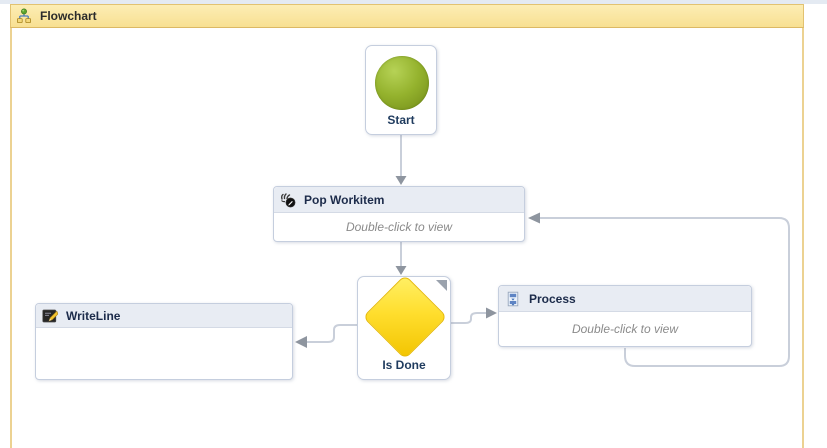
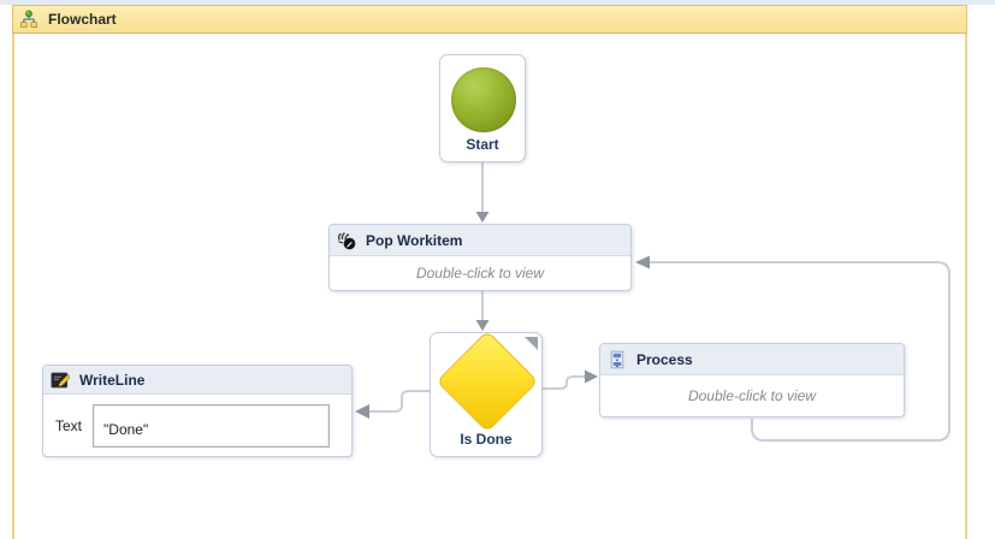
  Flowchart
  Start
  Pop Workitem
  Double-click to view
  Is Done
  Process
  Double-click to view
  WriteLine
+ Text
+ "Done"
